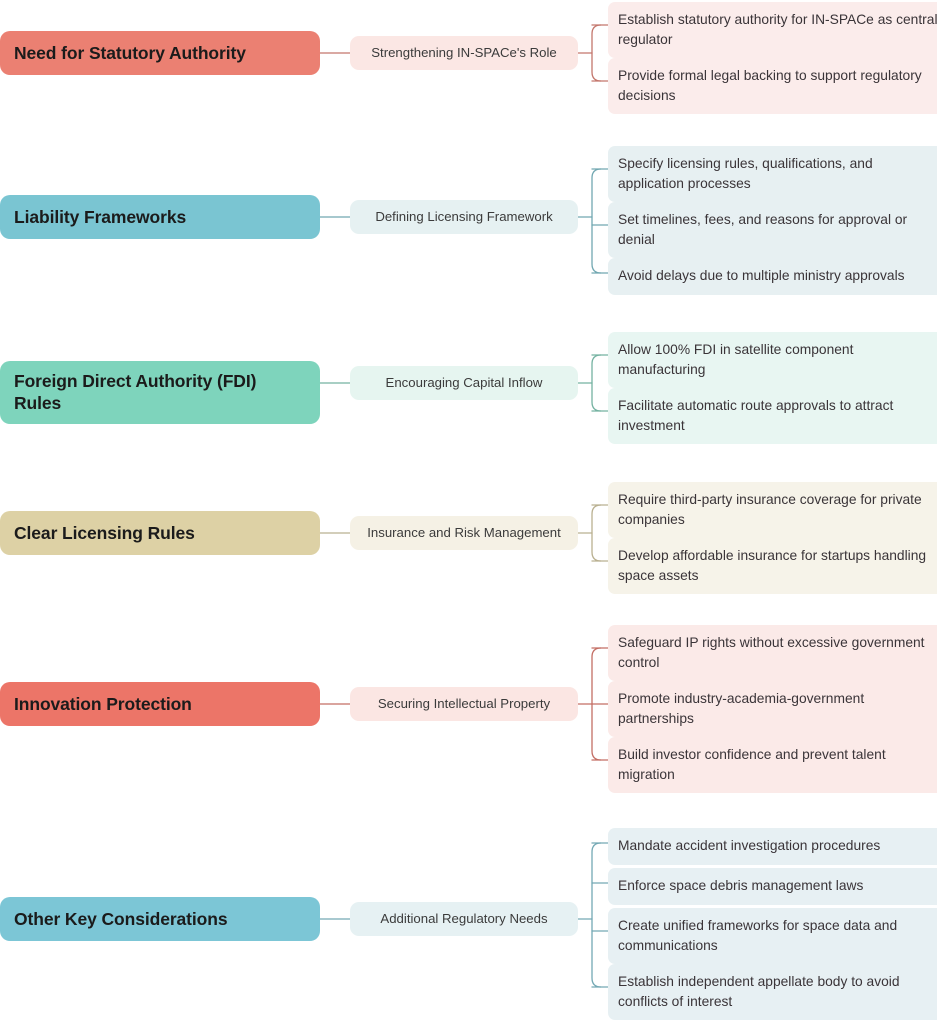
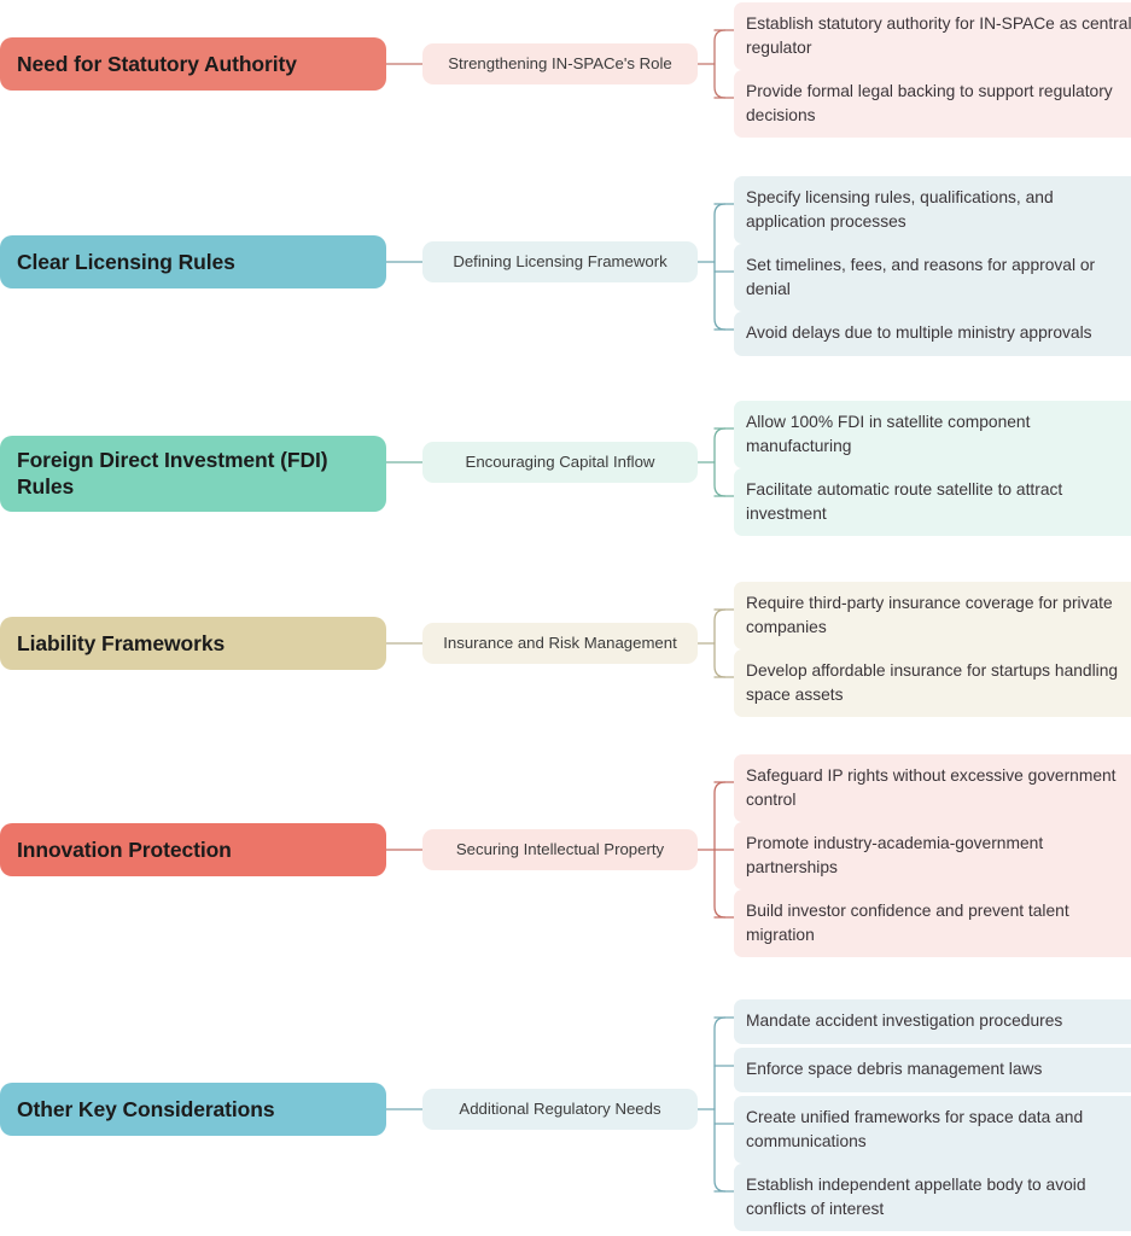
  Need for Statutory Authority
  Strengthening IN-SPACe's Role
  Establish statutory authority for IN-SPACe as central regulator
  Provide formal legal backing to support regulatory decisions
- Liability Frameworks
+ Clear Licensing Rules
  Defining Licensing Framework
  Specify licensing rules, qualifications, and application processes
  Set timelines, fees, and reasons for approval or denial
  Avoid delays due to multiple ministry approvals
- Foreign Direct Authority (FDI) Rules
+ Foreign Direct Investment (FDI) Rules
  Encouraging Capital Inflow
  Allow 100% FDI in satellite component manufacturing
- Facilitate automatic route approvals to attract investment
+ Facilitate automatic route satellite to attract investment
- Clear Licensing Rules
+ Liability Frameworks
  Insurance and Risk Management
  Require third-party insurance coverage for private companies
  Develop affordable insurance for startups handling space assets
  Innovation Protection
  Securing Intellectual Property
  Safeguard IP rights without excessive government control
  Promote industry-academia-government partnerships
  Build investor confidence and prevent talent migration
  Other Key Considerations
  Additional Regulatory Needs
  Mandate accident investigation procedures
  Enforce space debris management laws
  Create unified frameworks for space data and communications
  Establish independent appellate body to avoid conflicts of interest
